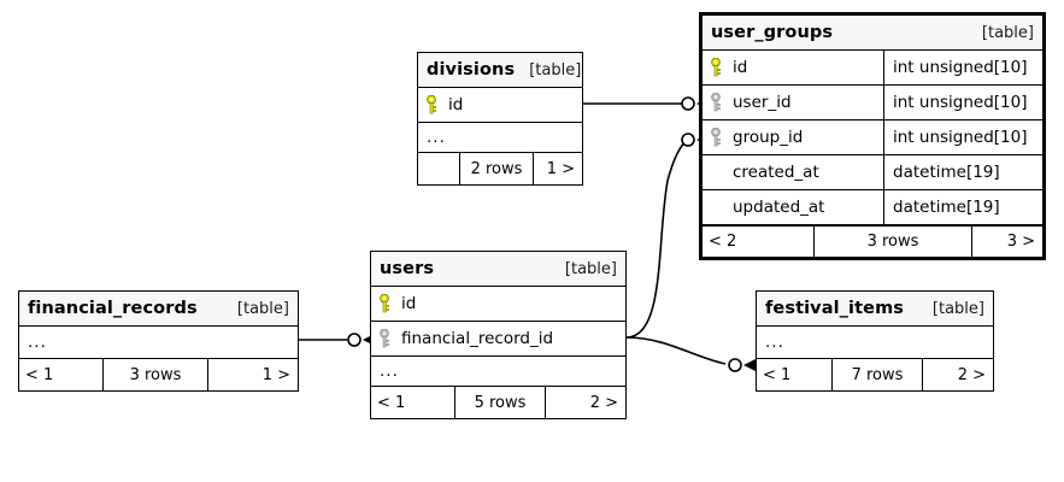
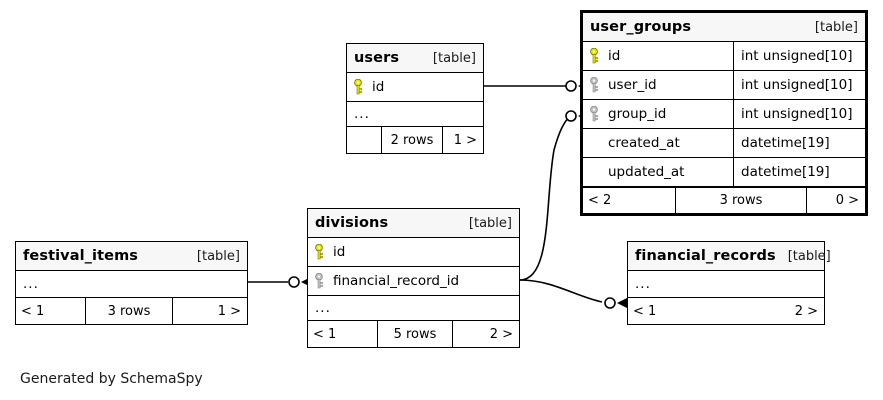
  user_groups
  [table]
  id
  int unsigned[10]
  user_id
  int unsigned[10]
  group_id
  int unsigned[10]
  created_at
  datetime[19]
  updated_at
  datetime[19]
  < 2
  3 rows
- 3 >
+ 0 >
- divisions
+ users
  [table]
  id
  ...
  2 rows
  1 >
- users
+ divisions
  [table]
  id
  financial_record_id
  ...
  < 1
  5 rows
  2 >
- financial_records
+ festival_items
  [table]
  ...
  < 1
  3 rows
  1 >
- festival_items
+ financial_records
  [table]
  ...
  < 1
- 7 rows
  2 >
+ Generated by SchemaSpy
